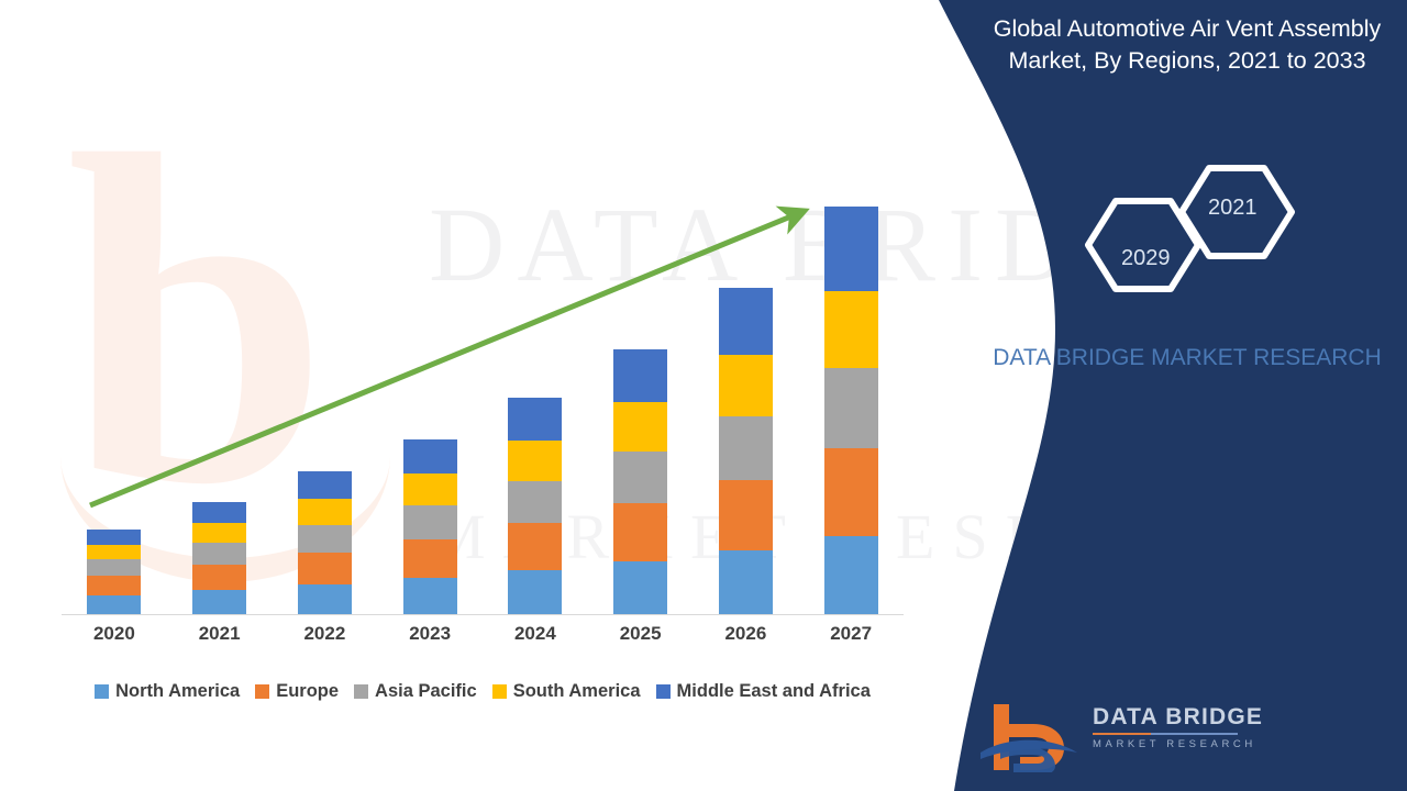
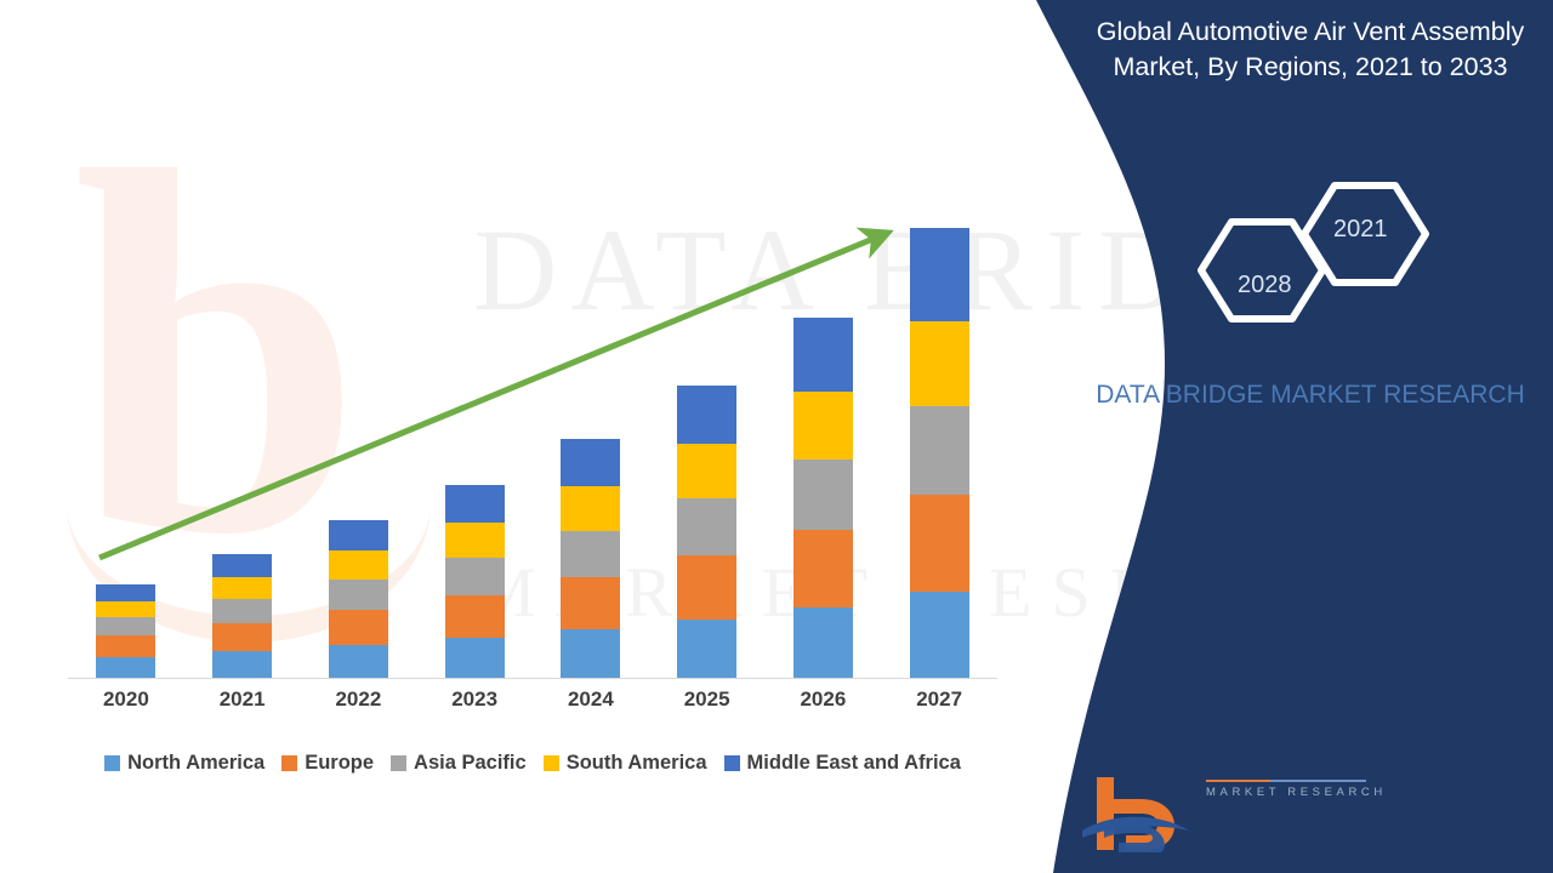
  b
  DATARID
  2020
  2021
  2022
  2023
  2024
  2025
  2026
  2027
  North America
  Europe
  Asia Pacific
  South America
  Middle East and Africa
  Global Automotive Air Vent Assembly Market, By Regions, 2021 to 2033
  2021
- 2029
+ 2028
  DATA BRIDGE MARKET RESEARCH
- DATA BRIDGE
  MARKET RESEARCH
